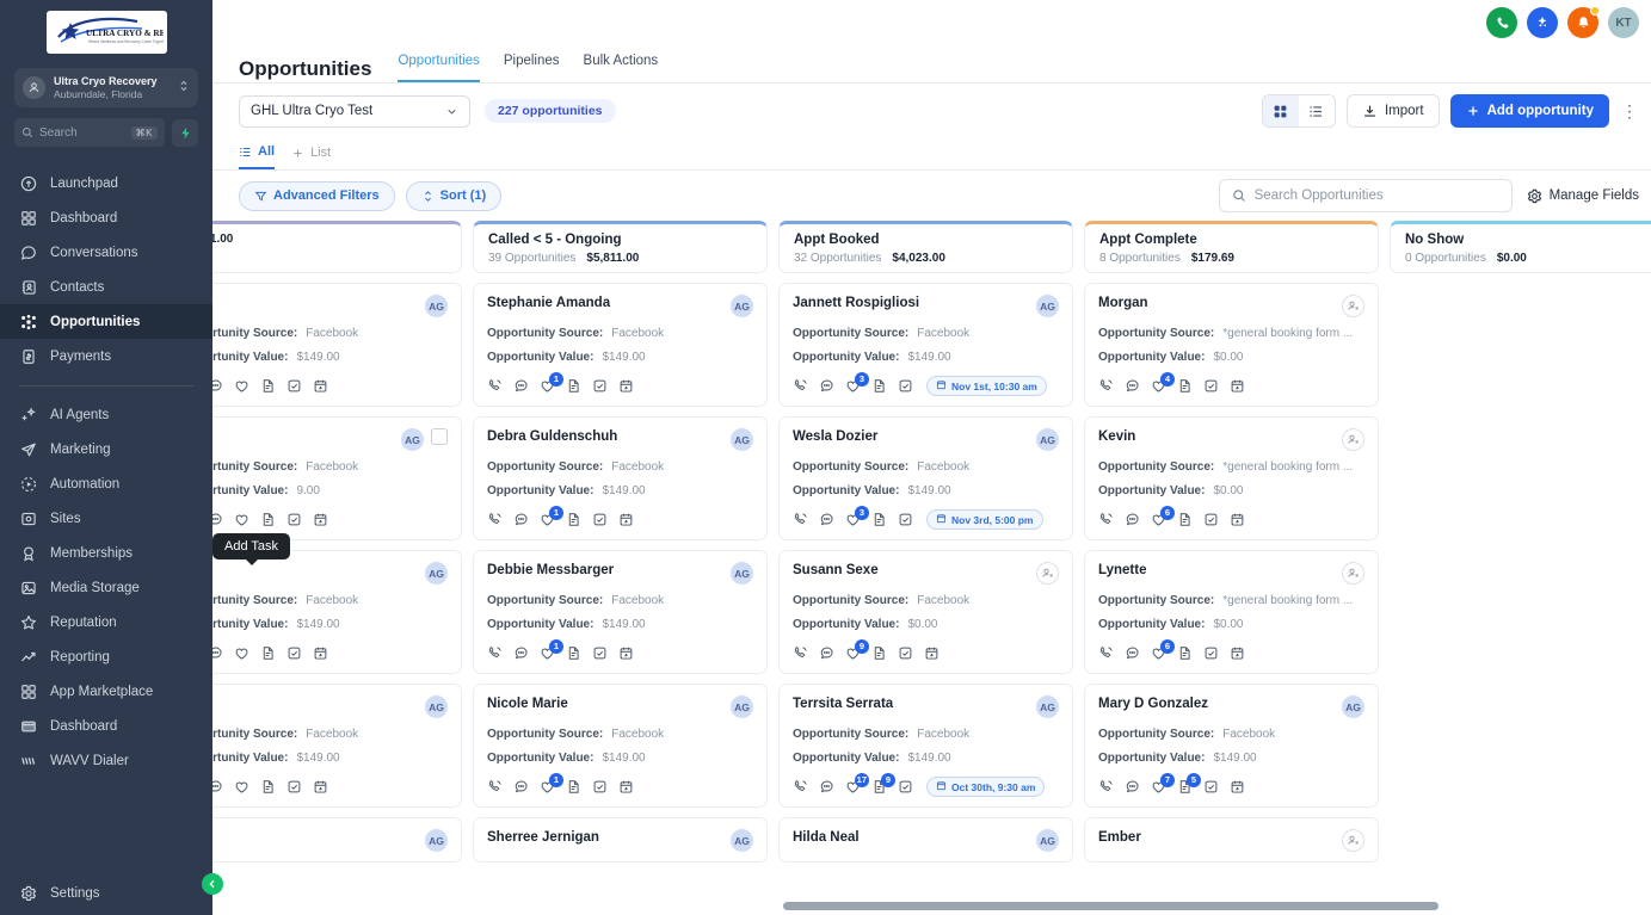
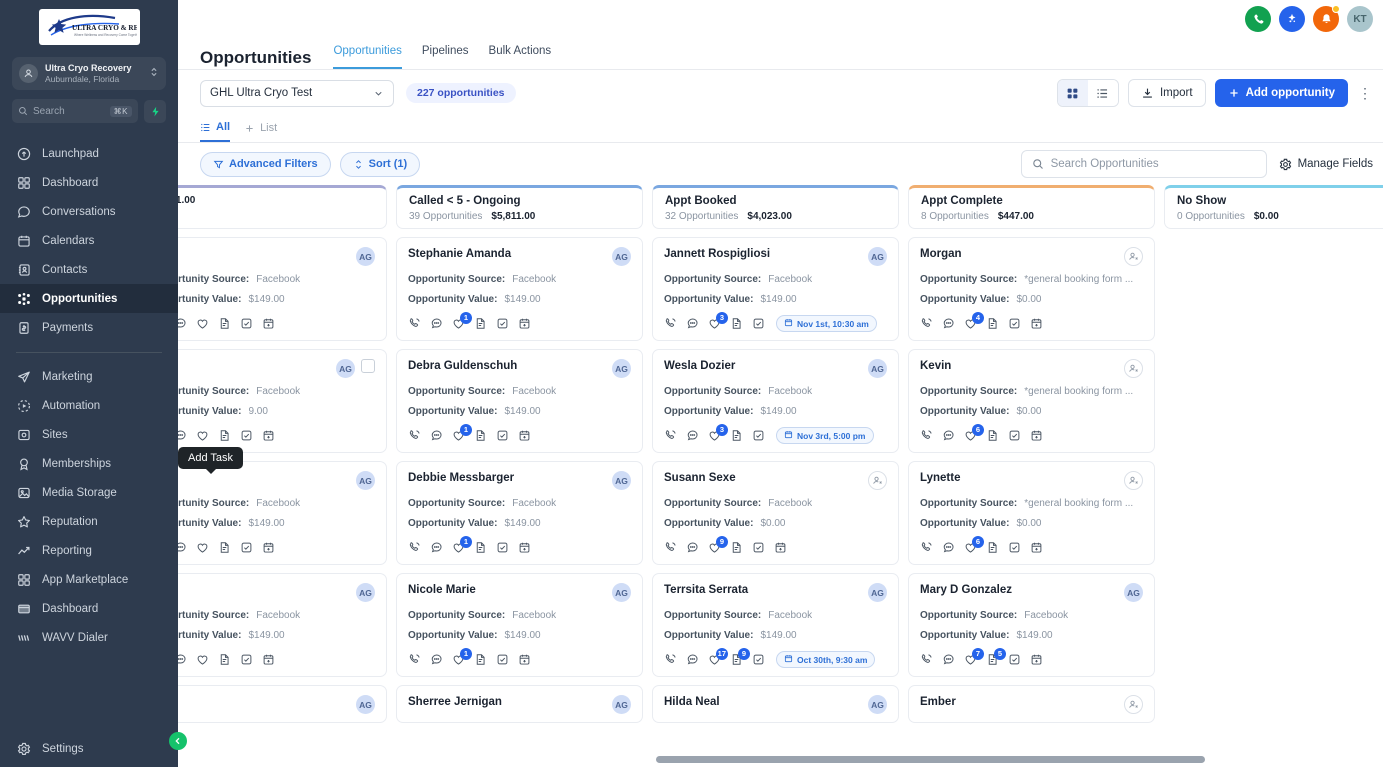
  Ultra Cryo Recovery
  Auburndale, Florida
  Search
  ⌘K
  Launchpad
  Dashboard
  Conversations
+ Calendars
  Contacts
  Opportunities
  Payments
- AI Agents
  Marketing
  Automation
  Sites
  Memberships
  Media Storage
  Reputation
  Reporting
  App Marketplace
  Dashboard
  WAVV Dialer
  Settings
  KT
  Opportunities
  Opportunities
  Pipelines
  Bulk Actions
  GHL Ultra Cryo Test
  227 opportunities
  Import
  Add opportunity
  ⋮
  All
  List
  Advanced Filters
  Sort (1)
  Search Opportunities
  Manage Fields
  Add Task
  AG
  rtunity Source:
  Facebook
  rtunity Value:
  $149.00
  AG
  rtunity Source:
  Facebook
  rtunity Value:
  9.00
  AG
  rtunity Source:
  Facebook
  rtunity Value:
  $149.00
  AG
  rtunity Source:
  Facebook
  rtunity Value:
  $149.00
  AG
  Called < 5 - Ongoing
  39 Opportunities
  $5,811.00
  Stephanie Amanda
  AG
  Opportunity Source:
  Facebook
  Opportunity Value:
  $149.00
  1
  Debra Guldenschuh
  AG
  Opportunity Source:
  Facebook
  Opportunity Value:
  $149.00
  1
  Debbie Messbarger
  AG
  Opportunity Source:
  Facebook
  Opportunity Value:
  $149.00
  1
  Nicole Marie
  AG
  Opportunity Source:
  Facebook
  Opportunity Value:
  $149.00
  1
  Sherree Jernigan
  AG
  Appt Booked
  32 Opportunities
  $4,023.00
  Jannett Rospigliosi
  AG
  Opportunity Source:
  Facebook
  Opportunity Value:
  $149.00
  3
  Nov 1st, 10:30 am
  Wesla Dozier
  AG
  Opportunity Source:
  Facebook
  Opportunity Value:
  $149.00
  3
  Nov 3rd, 5:00 pm
  Susann Sexe
  Opportunity Source:
  Facebook
  Opportunity Value:
  $0.00
  9
  Terrsita Serrata
  AG
  Opportunity Source:
  Facebook
  Opportunity Value:
  $149.00
  17
  9
  Oct 30th, 9:30 am
  Hilda Neal
  AG
  Appt Complete
  8 Opportunities
- $179.69
+ $447.00
  Morgan
  Opportunity Source:
  *general booking form ...
  Opportunity Value:
  $0.00
  4
  Kevin
  Opportunity Source:
  *general booking form ...
  Opportunity Value:
  $0.00
  6
  Lynette
  Opportunity Source:
  *general booking form ...
  Opportunity Value:
  $0.00
  6
  Mary D Gonzalez
  AG
  Opportunity Source:
  Facebook
  Opportunity Value:
  $149.00
  7
  5
  Ember
  No Show
  0 Opportunities
  $0.00
